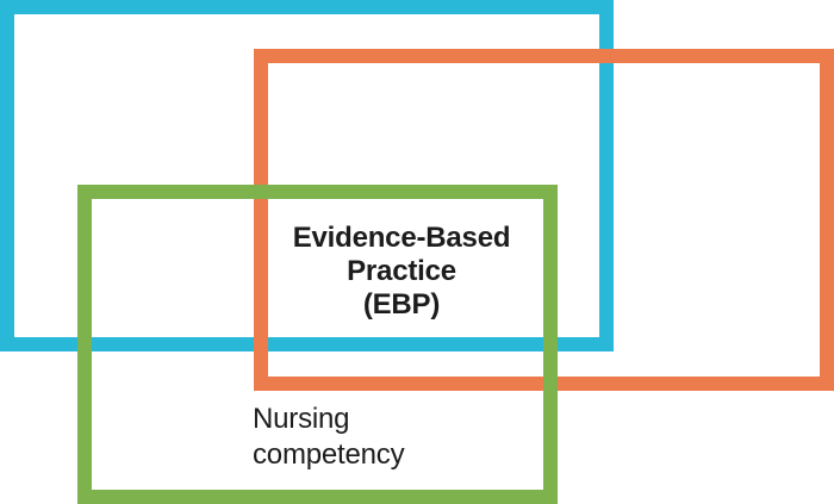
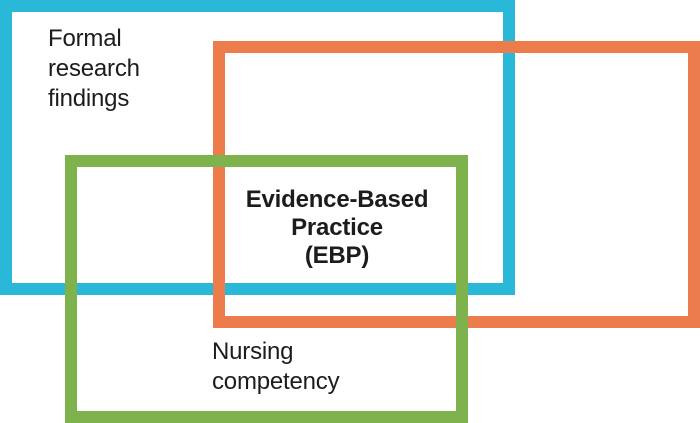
+ Formal
+ research
+ findings
  Evidence-Based
  Practice
  (EBP)
  Nursing
  competency
